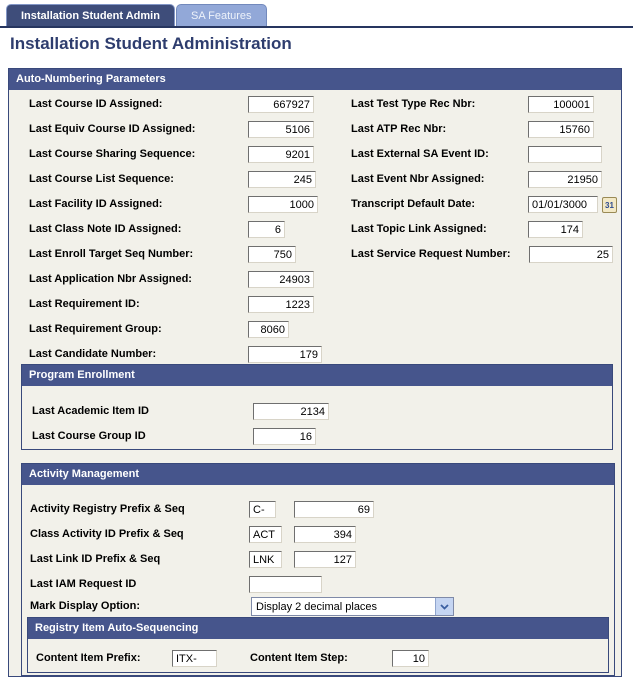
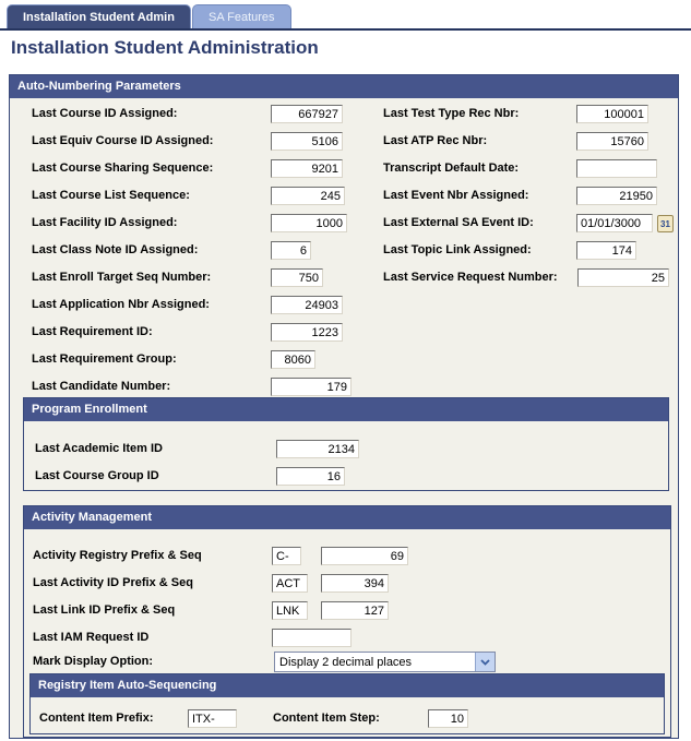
  Installation Student Admin
  SA Features
  Installation Student Administration
  Auto-Numbering Parameters
  Last Course ID Assigned:
  667927
  Last Equiv Course ID Assigned:
  5106
  Last Course Sharing Sequence:
  9201
  Last Course List Sequence:
  245
  Last Facility ID Assigned:
  1000
  Last Class Note ID Assigned:
  6
  Last Enroll Target Seq Number:
  750
  Last Application Nbr Assigned:
  24903
  Last Requirement ID:
  1223
  Last Requirement Group:
  8060
  Last Candidate Number:
  179
  Last Test Type Rec Nbr:
  100001
  Last ATP Rec Nbr:
  15760
- Last External SA Event ID:
+ Transcript Default Date:
  Last Event Nbr Assigned:
  21950
- Transcript Default Date:
+ Last External SA Event ID:
  01/01/3000
  31
  Last Topic Link Assigned:
  174
  Last Service Request Number:
  25
  Program Enrollment
  Last Academic Item ID
  2134
  Last Course Group ID
  16
  Activity Management
  Activity Registry Prefix & Seq
  C-
  69
- Class Activity ID Prefix & Seq
+ Last Activity ID Prefix & Seq
  ACT
  394
  Last Link ID Prefix & Seq
  LNK
  127
  Last IAM Request ID
  Mark Display Option:
  Display 2 decimal places
  Registry Item Auto-Sequencing
  Content Item Prefix:
  ITX-
  Content Item Step:
  10
